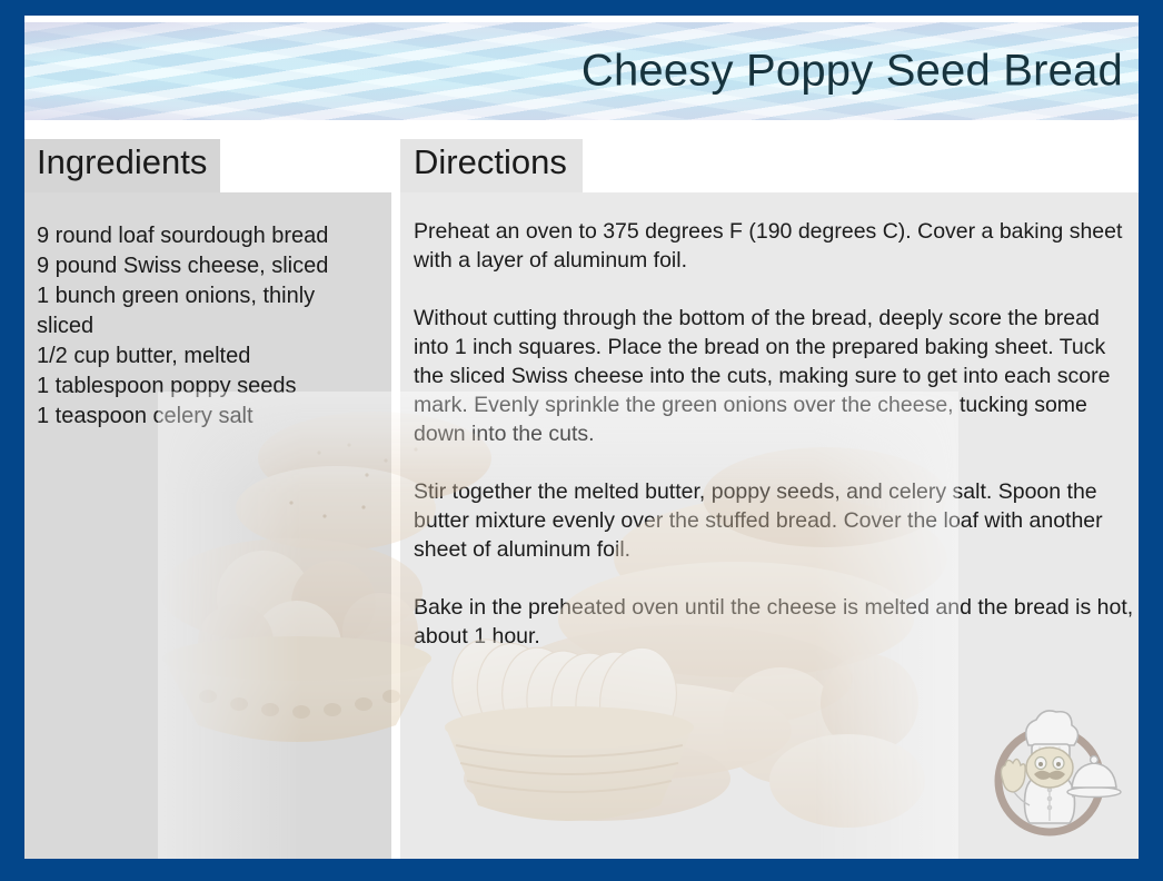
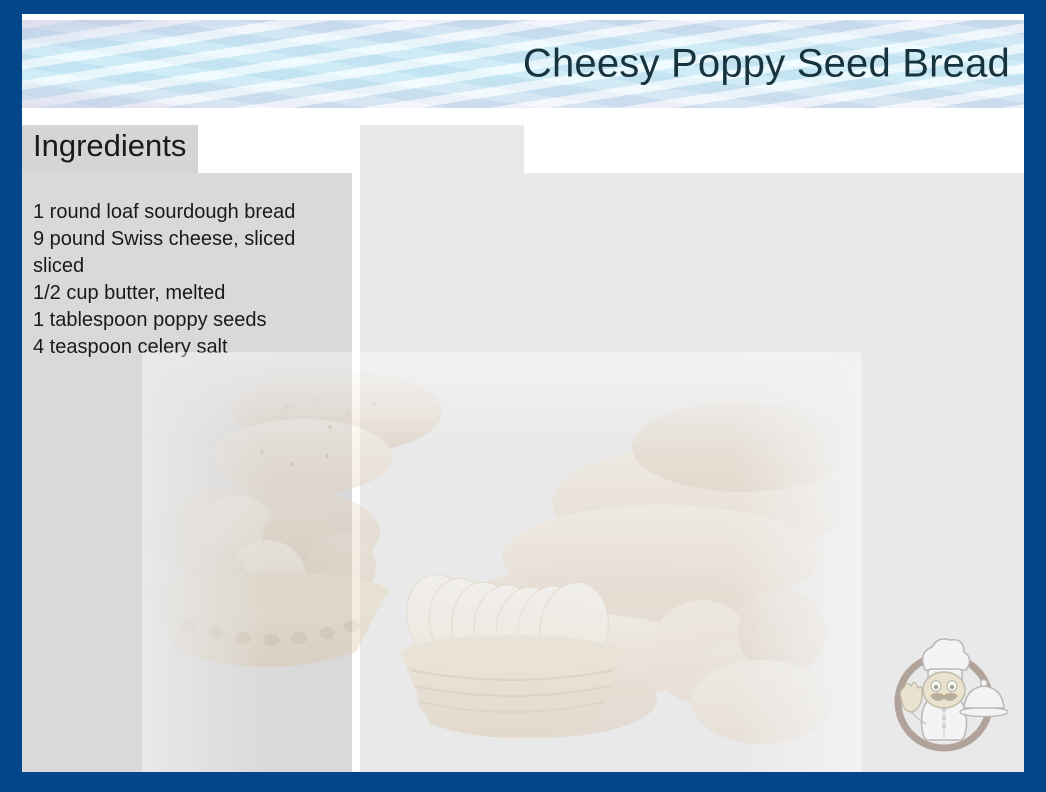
  Cheesy Poppy Seed Bread
  Ingredients
- 9 round loaf sourdough bread
+ 1 round loaf sourdough bread
  9 pound Swiss cheese, sliced
- 1 bunch green onions, thinly
  sliced
  1/2 cup butter, melted
  1 tablespoon poppy seeds
- 1 teaspoon celery salt
+ 4 teaspoon celery salt
- Directions
- Preheat an oven to 375 degrees F (190 degrees C). Cover a baking sheet with a layer of aluminum foil.
- Without cutting through the bottom of the bread, deeply score the bread into 1 inch squares. Place the bread on the prepared baking sheet. Tuck the sliced Swiss cheese into the cuts, making sure to get into each score mark. Evenly sprinkle the green onions over the cheese, tucking some down into the cuts.
- Stir together the melted butter, poppy seeds, and celery salt. Spoon the butter mixture evenly over the stuffed bread. Cover the loaf with another sheet of aluminum foil.
- Bake in the preheated oven until the cheese is melted and the bread is hot, about 1 hour.
